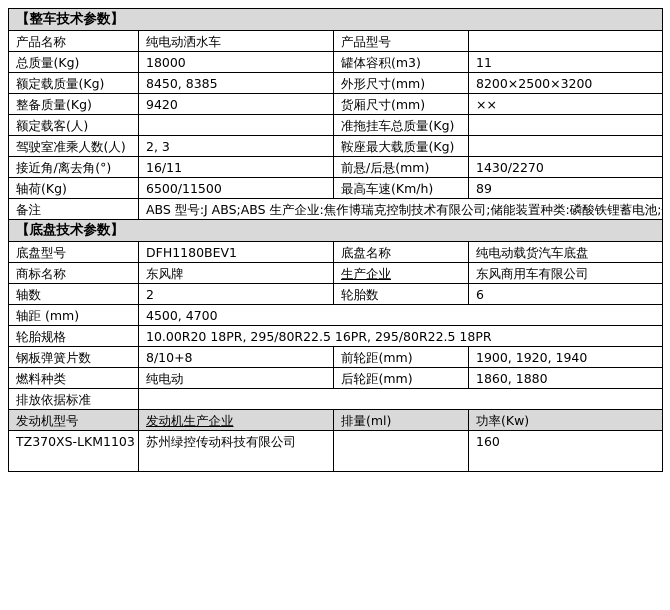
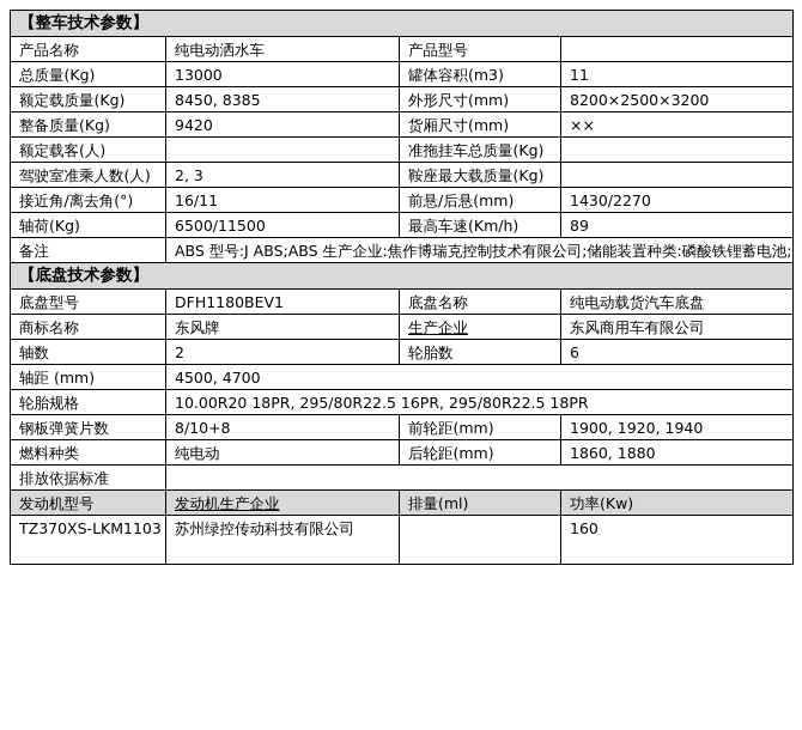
  【整车技术参数】
  产品名称	纯电动洒水车	产品型号
- 总质量(Kg)	18000	罐体容积(m3)	11
+ 总质量(Kg)	13000	罐体容积(m3)	11
  额定载质量(Kg)	8450, 8385	外形尺寸(mm)	8200×2500×3200
  整备质量(Kg)	9420	货厢尺寸(mm)	××
  额定载客(人)		准拖挂车总质量(Kg)
  驾驶室准乘人数(人)	2, 3	鞍座最大载质量(Kg)
  接近角/离去角(°)	16/11	前悬/后悬(mm)	1430/2270
  轴荷(Kg)	6500/11500	最高车速(Km/h)	89
  【底盘技术参数】
  底盘型号	DFH1180BEV1	底盘名称	纯电动载货汽车底盘
  商标名称	东风牌	生产企业	东风商用车有限公司
  轴数	2	轮胎数	6
  轴距 (mm)	4500, 4700
  轮胎规格	10.00R20 18PR, 295/80R22.5 16PR, 295/80R22.5 18PR
  钢板弹簧片数	8/10+8	前轮距(mm)	1900, 1920, 1940
  燃料种类	纯电动	后轮距(mm)	1860, 1880
  排放依据标准
  发动机型号	发动机生产企业	排量(ml)	功率(Kw)
  TZ370XS-LKM1103	苏州绿控传动科技有限公司		160
